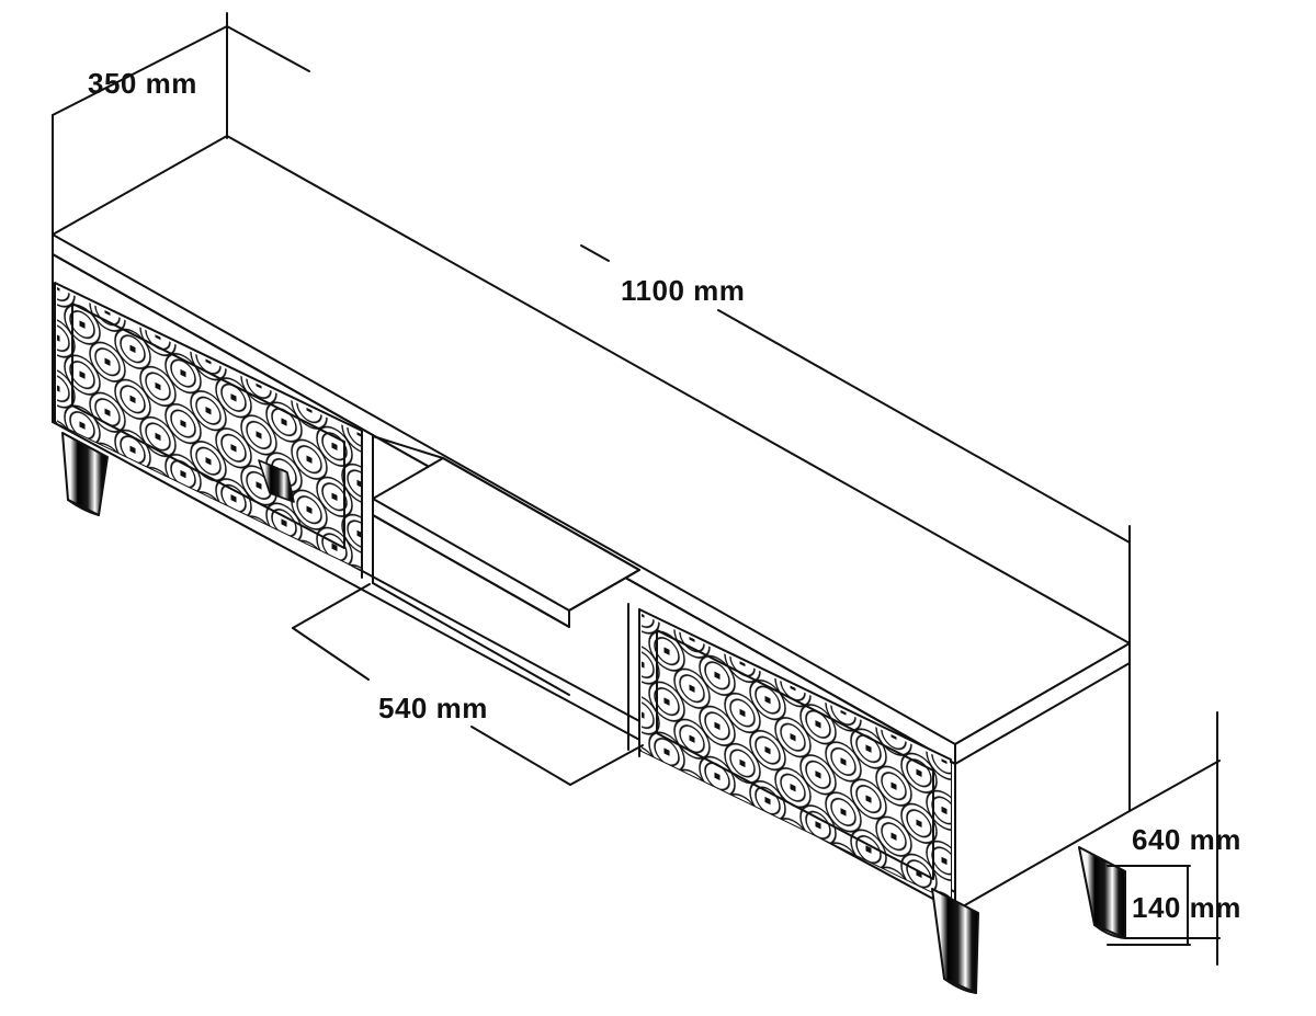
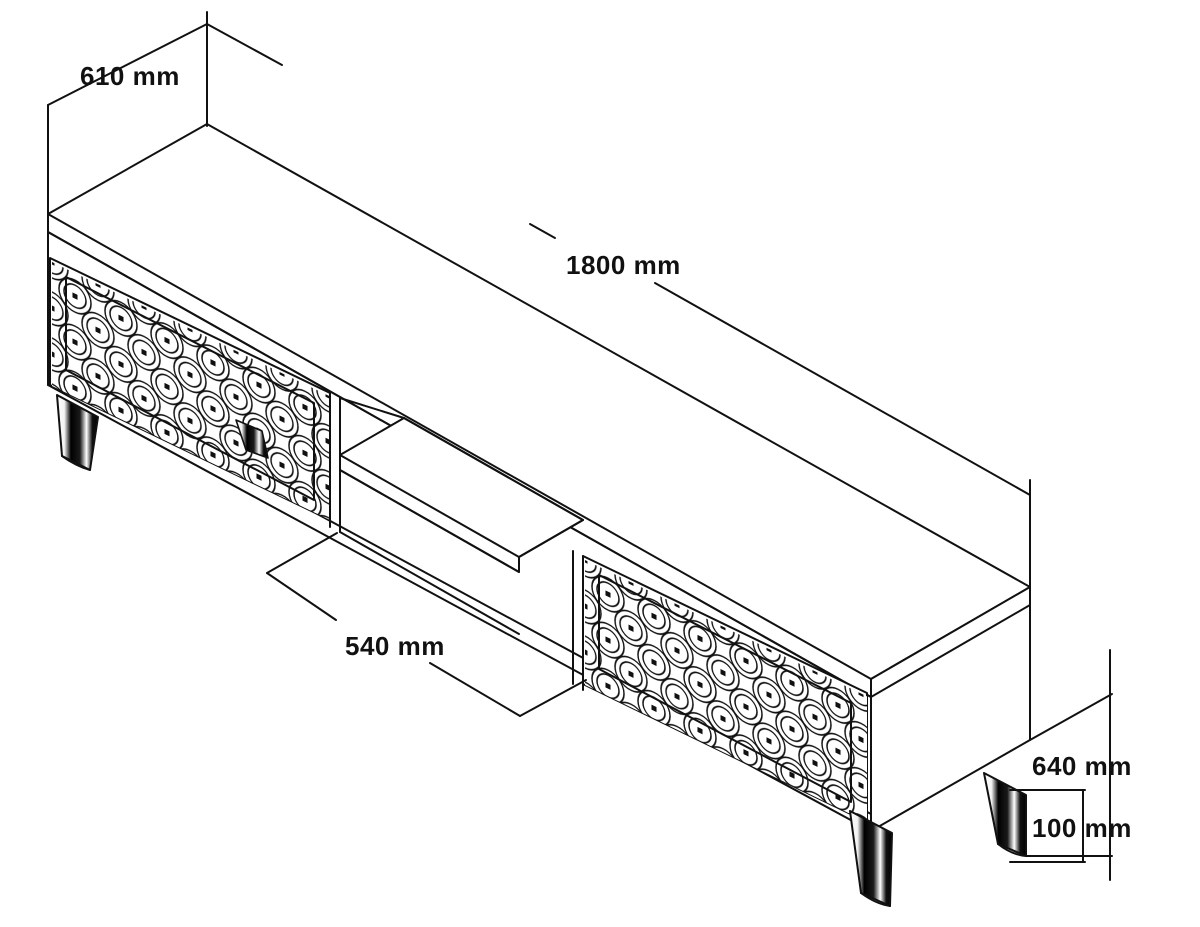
- 350 mm
+ 610 mm
- 1100 mm
+ 1800 mm
  540 mm
  640 mm
- 140 mm
+ 100 mm
